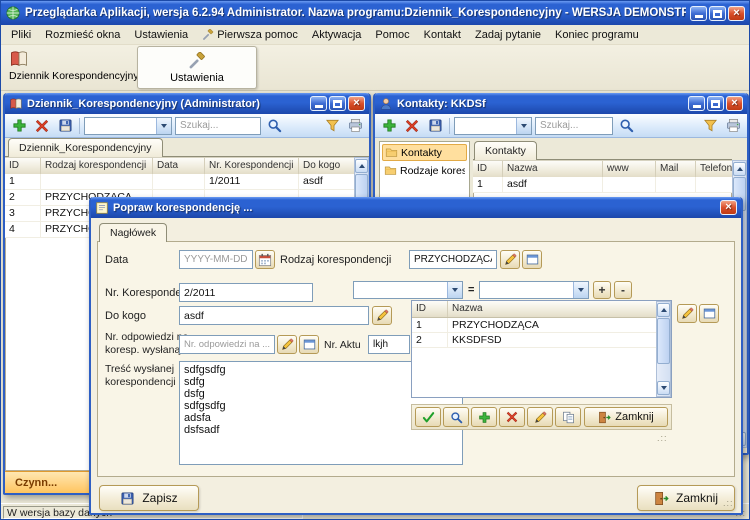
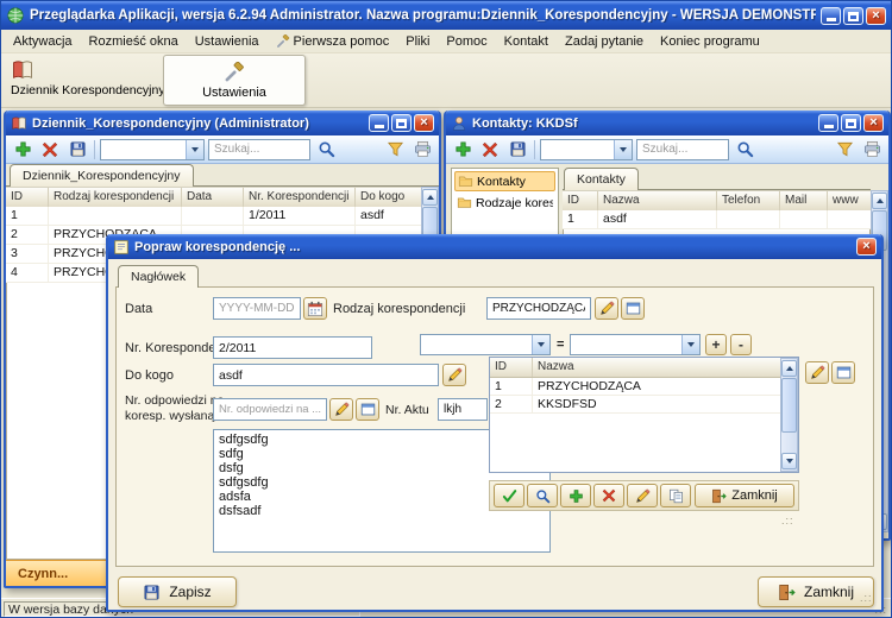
  Przeglądarka Aplikacji, wersja 6.2.94 Administrator. Nazwa programu:Dziennik_Korespondencyjny - WERSJA DEMONSTR
  ×
- Pliki
+ Aktywacja
  Rozmieść okna
  Ustawienia
  Pierwsza pomoc
- Aktywacja
+ Pliki
  Pomoc
  Kontakt
  Zadaj pytanie
  Koniec programu
  Dziennik Korespondencyjny
  Ustawienia
  Dziennik_Korespondencyjny (Administrator)
  ×
  Szukaj...
  Dziennik_Korespondencyjny
  ID
  Rodzaj korespondencji
  Data
  Nr. Korespondencji
  Do kogo
  1
  1/2011
  asdf
  2
  3
  4
  Czynn...
  Kontakty: KKDSf
  ×
  Szukaj...
  Kontakty
  Kontakty
  ID
  Nazwa
- www
+ Telefon
  Mail
- Telefon
+ www
  1
  asdf
  Popraw korespondencję ...
  ×
  Nagłówek
  Data
  YYYY-MM-DD
  Rodzaj korespondencji
  PRZYCHODZĄC
  Nr. Korespond
  2/2011
  Do kogo
  asdf
  Nr. odpowiedzi koresp. wysłaną
  Nr. odpowiedzi na ...
  Nr. Aktu
  lkjh
- Treść wysłanej korespondencji
  sdfgsdfg
  sdfg
  dsfg
  sdfgsdfg
  adsfa
  dsfsadf
  =
  +
  -
  ID
  Nazwa
  1
  PRZYCHODZĄCA
  2
  KKSDFSD
  Zamknij
  .::
  Zapisz
  Zamknij
  .::
  W wersja bazy da
